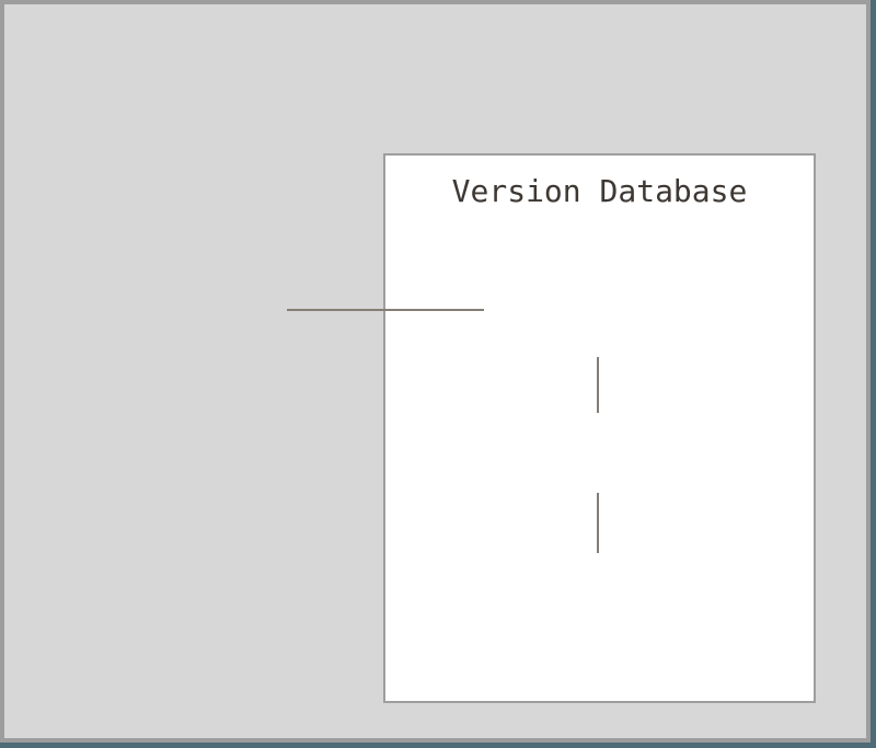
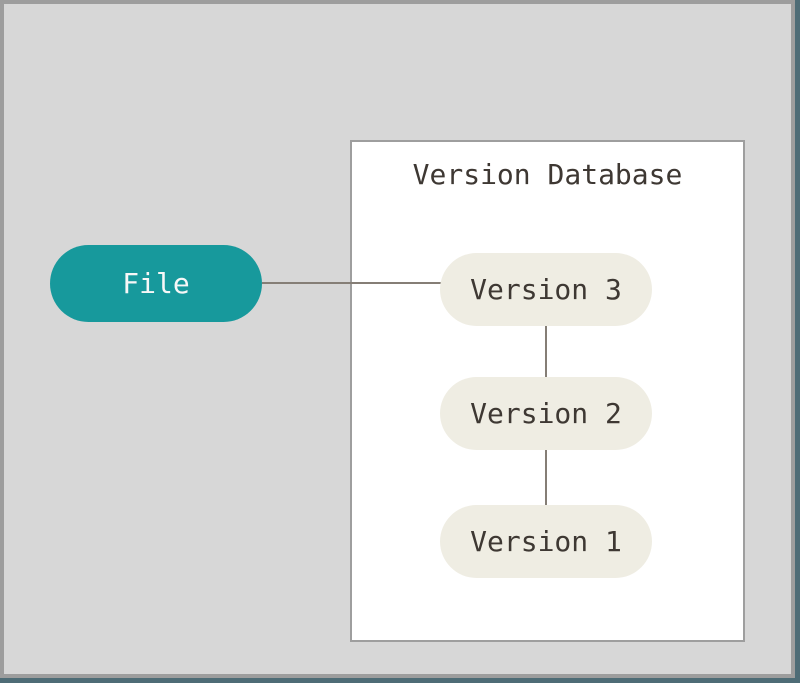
  Version Database
+ File
+ Version 3
+ Version 2
+ Version 1
